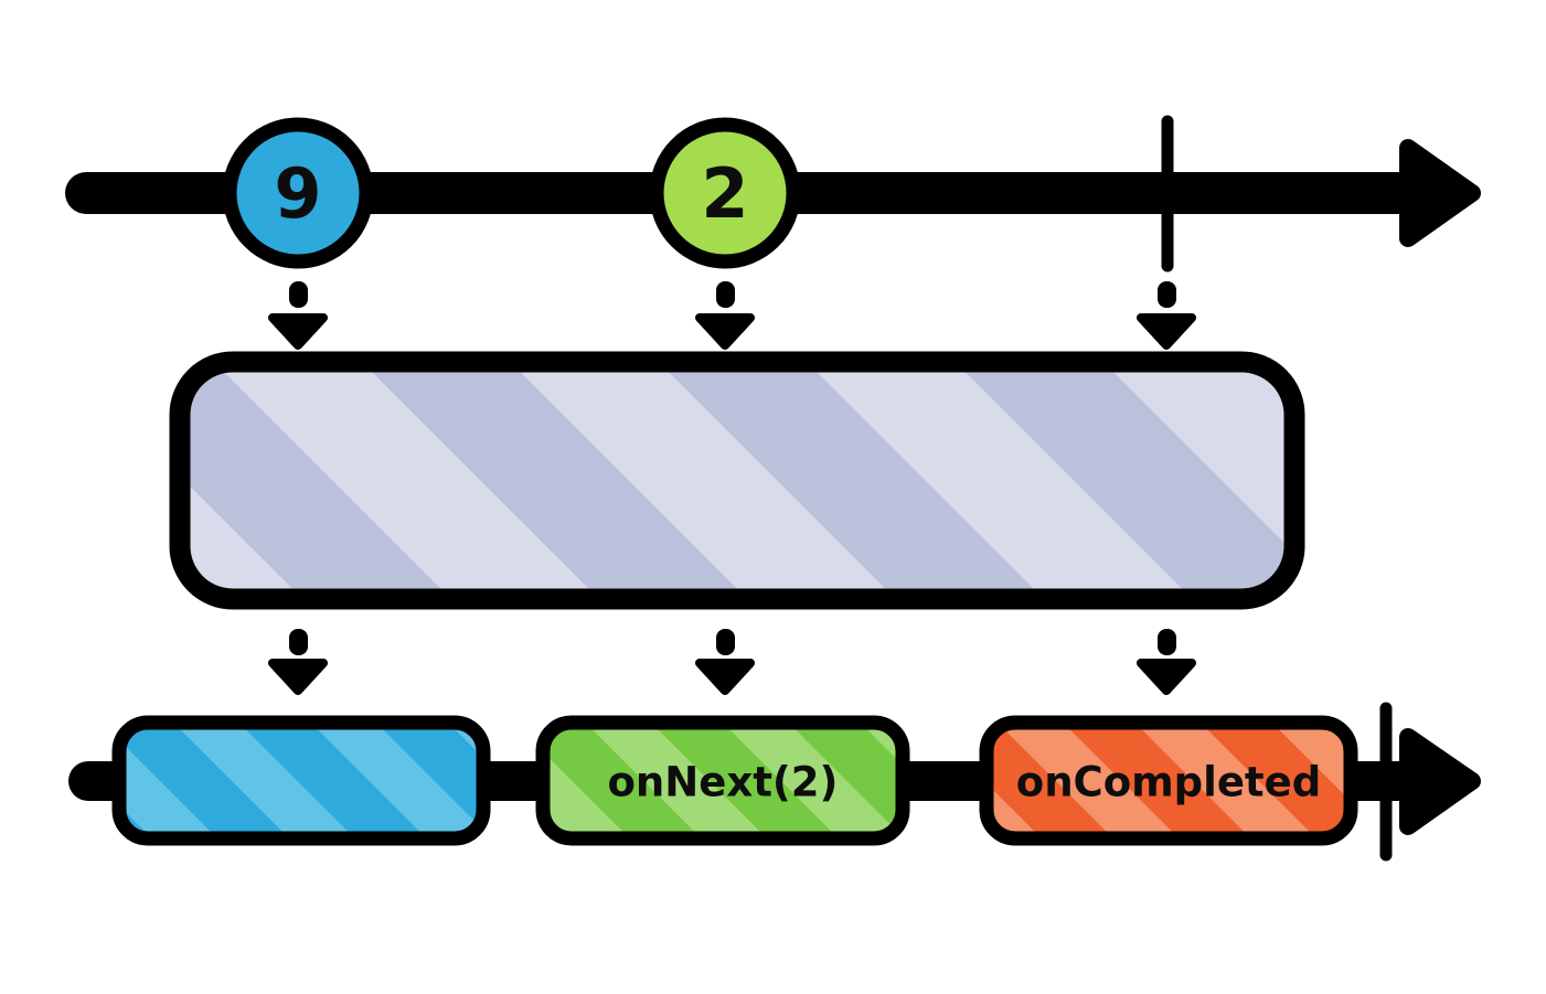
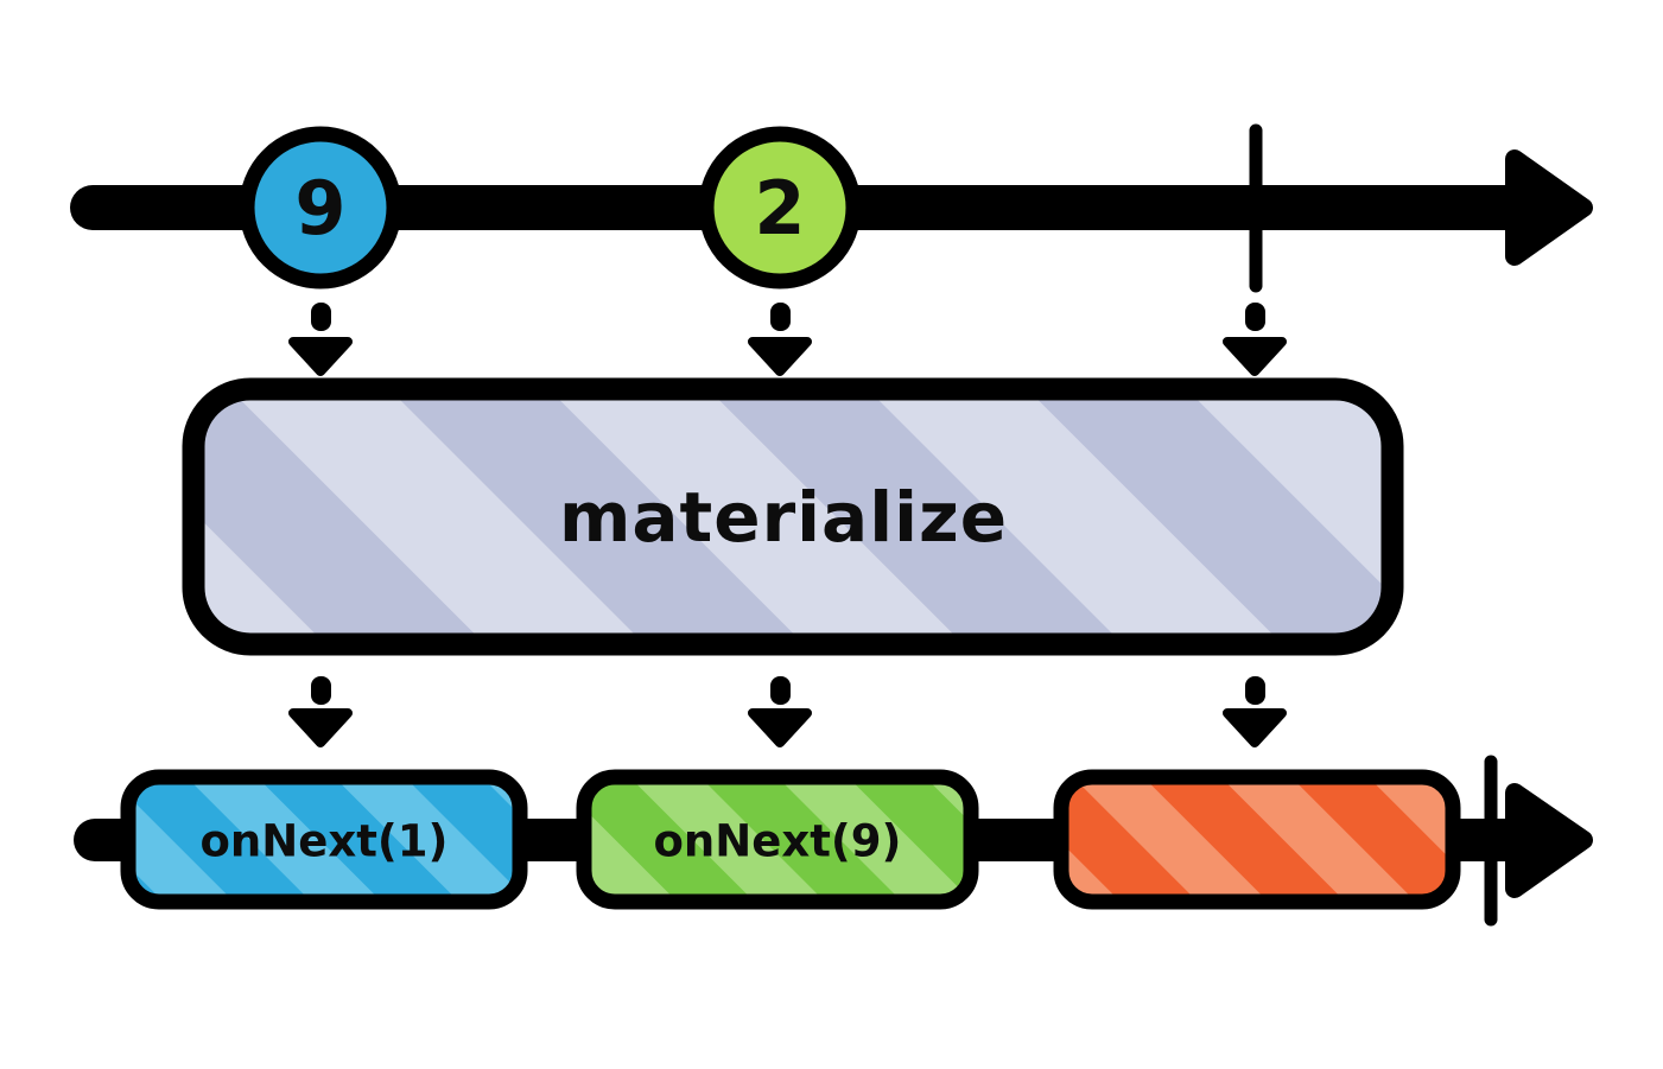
  9
  2
+ materialize
+ onNext(1)
- onNext(2)
+ onNext(9)
- onCompleted
